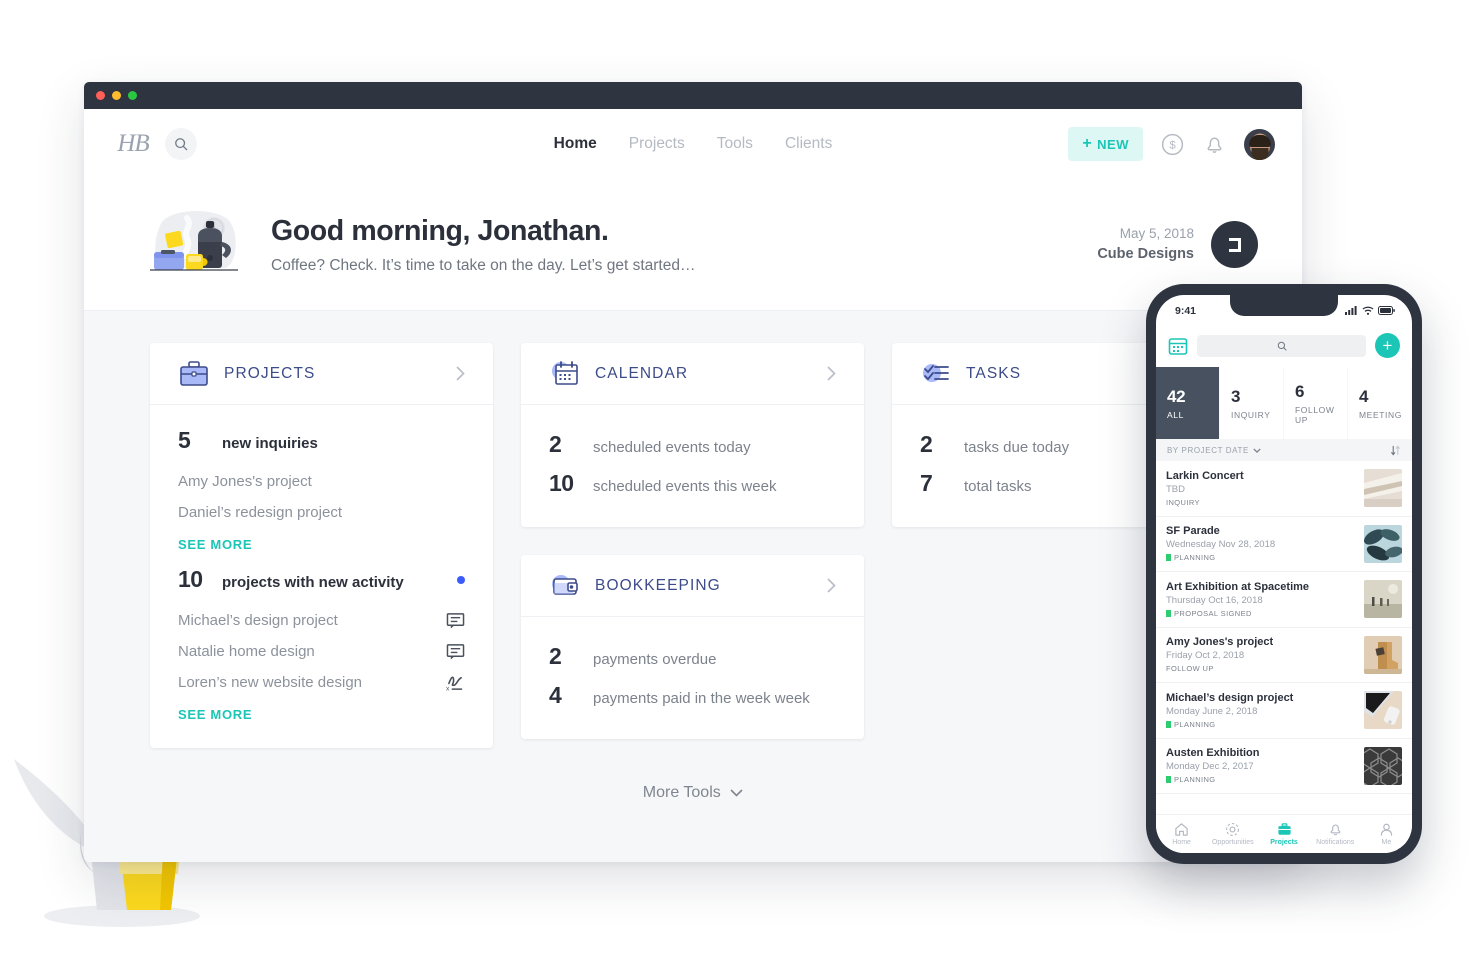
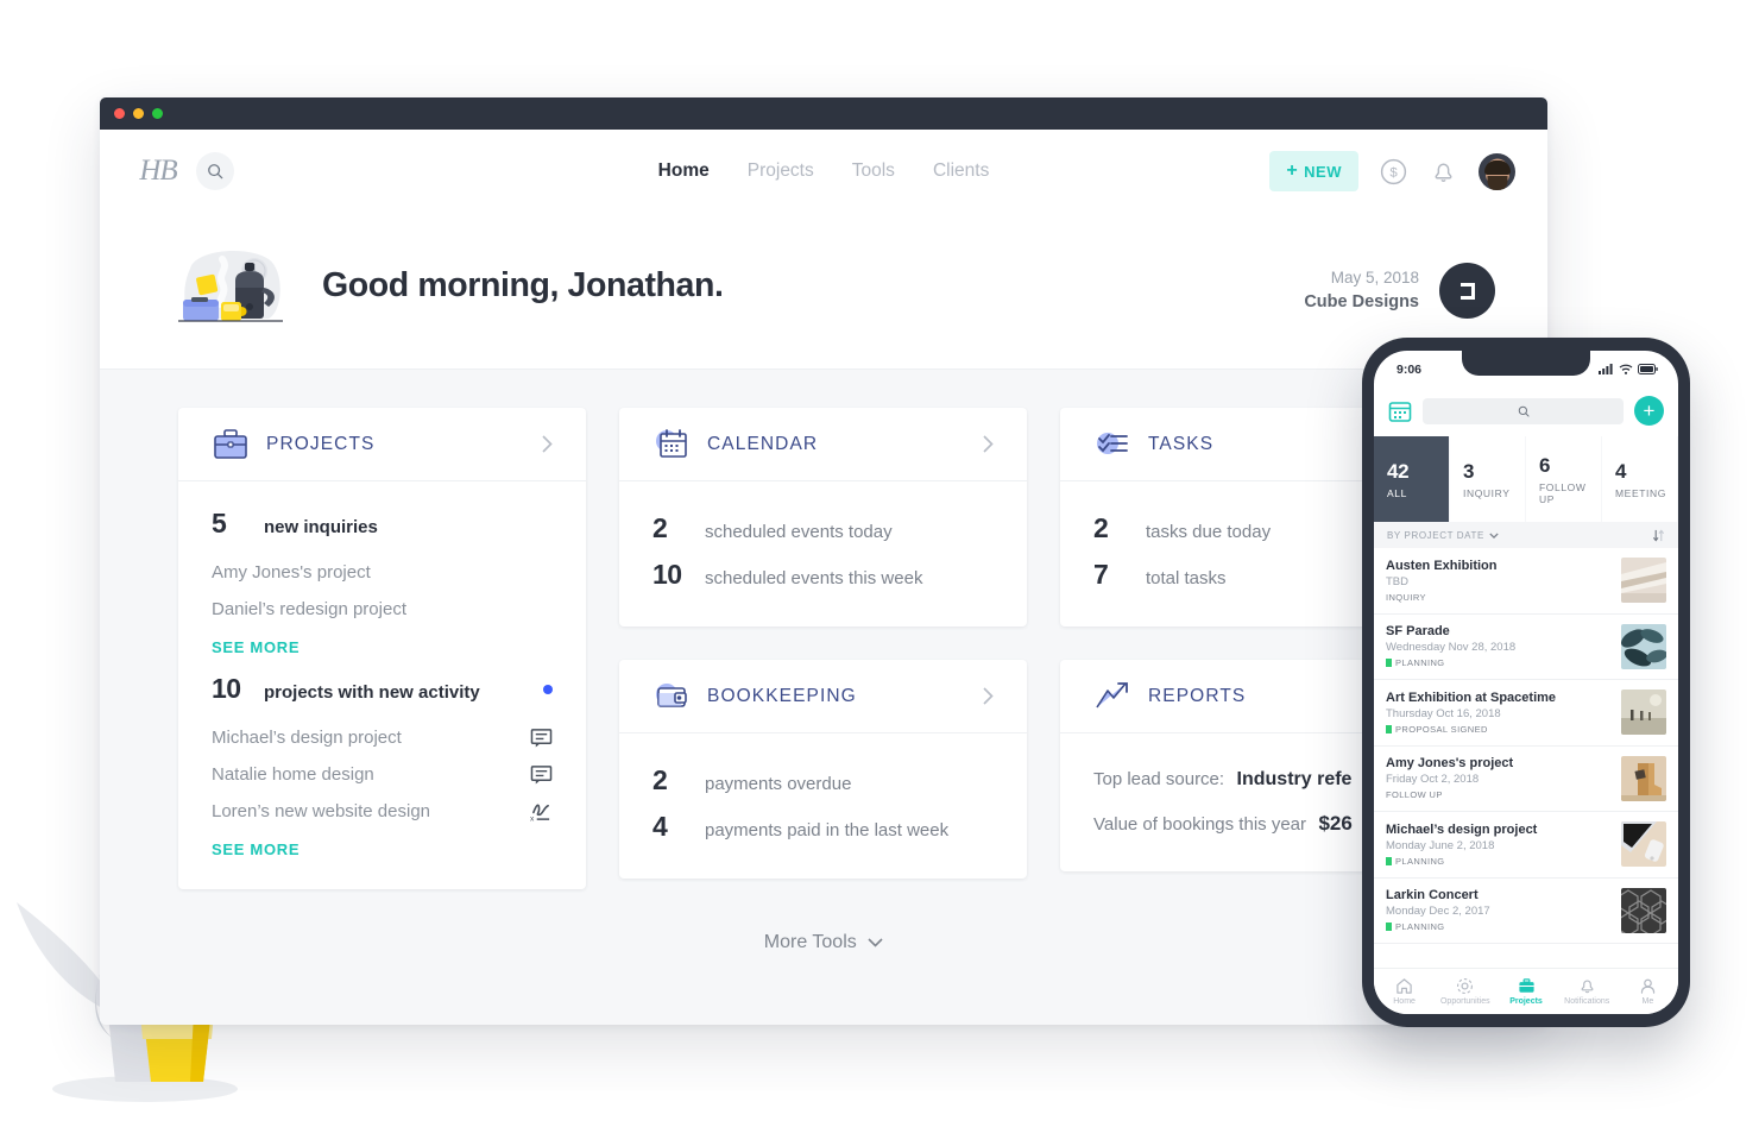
  HB
  Home
  Projects
  Tools
  Clients
  +
  NEW
  $
  Good morning, Jonathan.
- Coffee? Check. It’s time to take on the day. Let’s get started…
  May 5, 2018
  Cube Designs
  PROJECTS
  5
  new inquiries
  Amy Jones's project
  Daniel’s redesign project
  SEE MORE
  10
  projects with new activity
  Michael’s design project
  Natalie home design
  Loren’s new website design
  SEE MORE
  CALENDAR
  2
  scheduled events today
  10
  scheduled events this week
  BOOKKEEPING
  2
  payments overdue
  4
- payments paid in the week week
+ payments paid in the last week
  TASKS
  2
  tasks due today
  7
  total tasks
+ REPORTS
+ Top lead source: Industry refe
+ Value of bookings this year $26
  More Tools
- 9:41
+ 9:06
  +
  42
  ALL
  3
  INQUIRY
  6
  FOLLOW UP
  4
  MEETING
  BY PROJECT DATE
- Larkin Concert
+ Austen Exhibition
  TBD
  INQUIRY
  SF Parade
  Wednesday Nov 28, 2018
  PLANNING
  Art Exhibition at Spacetime
  Thursday Oct 16, 2018
  PROPOSAL SIGNED
  Amy Jones's project
  Friday Oct 2, 2018
  FOLLOW UP
  Michael’s design project
  Monday June 2, 2018
  PLANNING
- Austen Exhibition
+ Larkin Concert
  Monday Dec 2, 2017
  PLANNING
